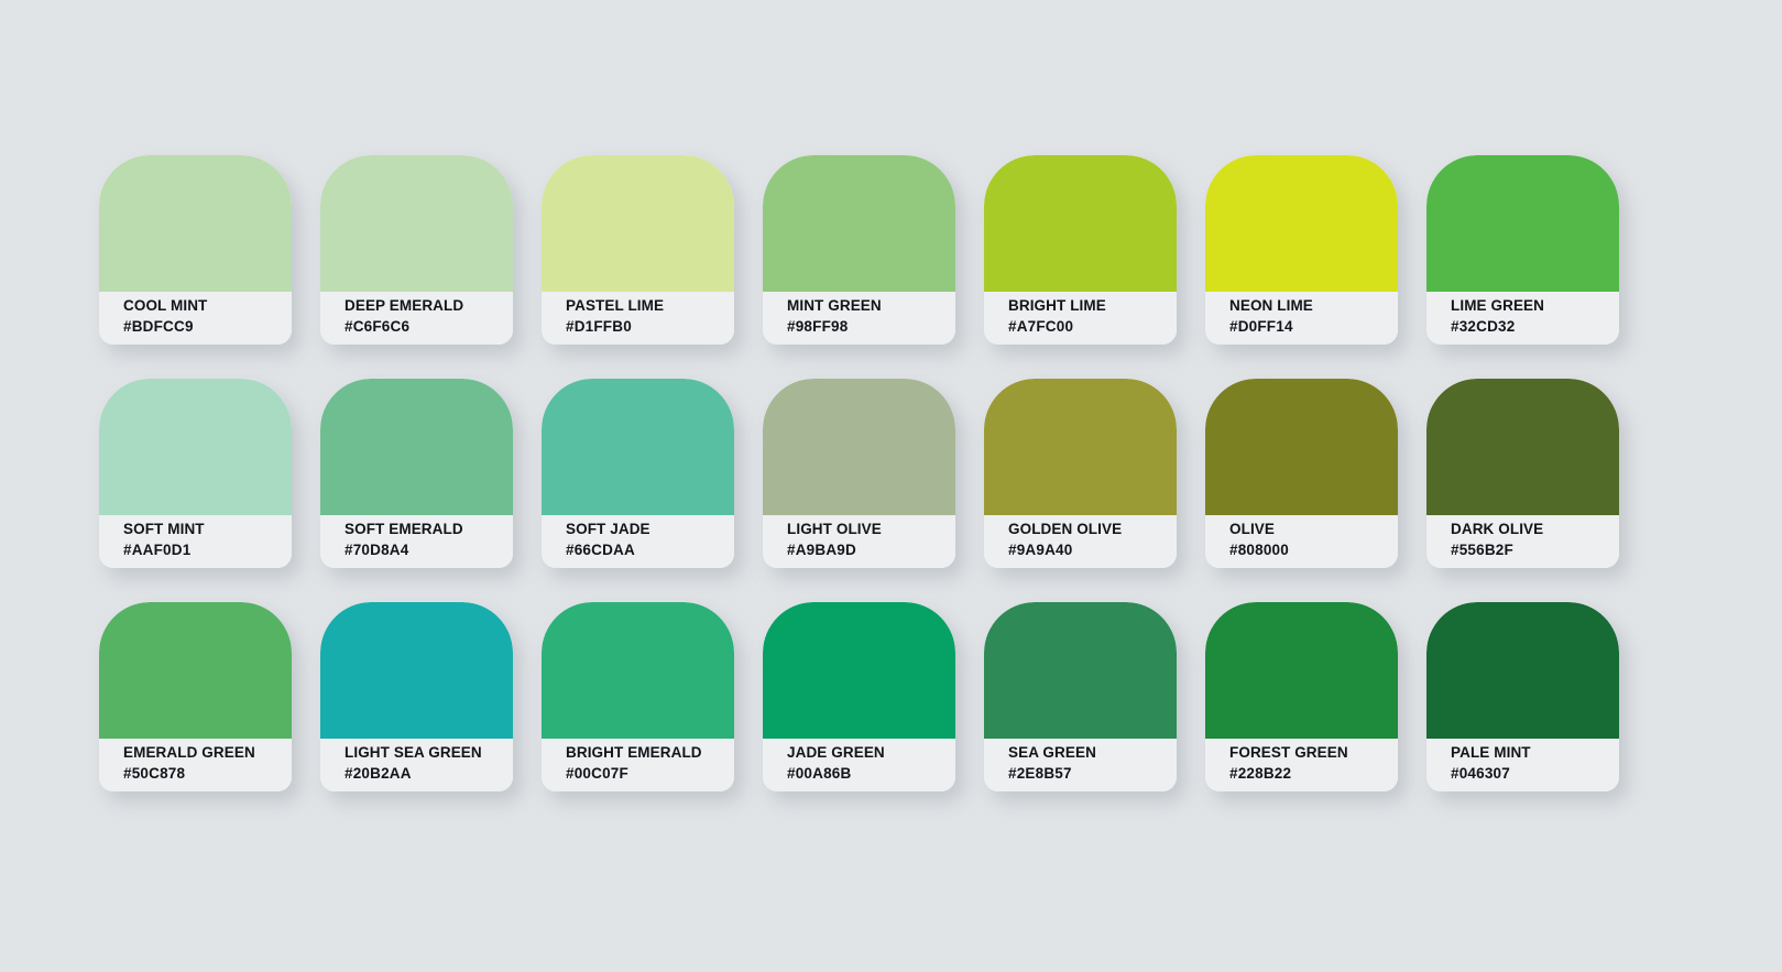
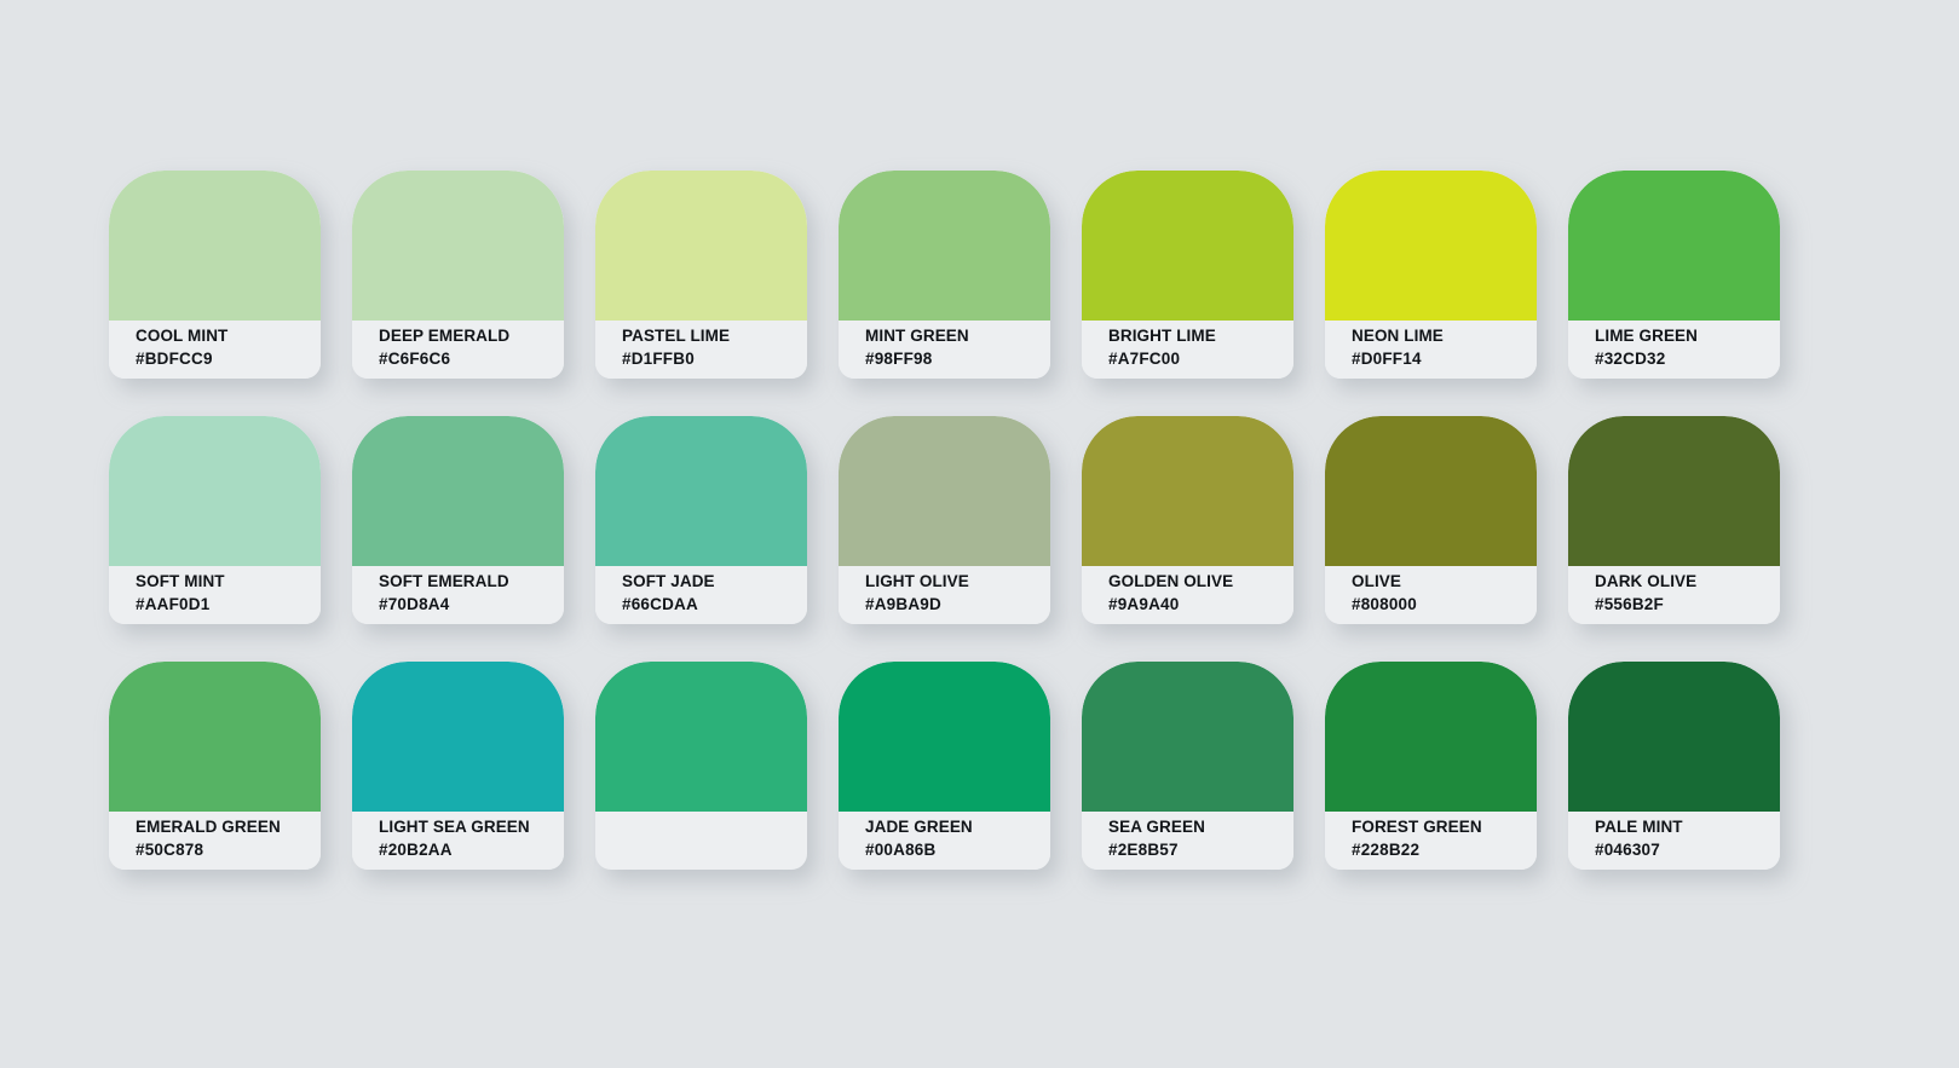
  COOL MINT
  #BDFCC9
  DEEP EMERALD
  #C6F6C6
  PASTEL LIME
  #D1FFB0
  MINT GREEN
  #98FF98
  BRIGHT LIME
  #A7FC00
  NEON LIME
  #D0FF14
  LIME GREEN
  #32CD32
  SOFT MINT
  #AAF0D1
  SOFT EMERALD
  #70D8A4
  SOFT JADE
  #66CDAA
  LIGHT OLIVE
  #A9BA9D
  GOLDEN OLIVE
  #9A9A40
  OLIVE
  #808000
  DARK OLIVE
  #556B2F
  EMERALD GREEN
  #50C878
  LIGHT SEA GREEN
  #20B2AA
- BRIGHT EMERALD
- #00C07F
  JADE GREEN
  #00A86B
  SEA GREEN
  #2E8B57
  FOREST GREEN
  #228B22
  PALE MINT
  #046307
